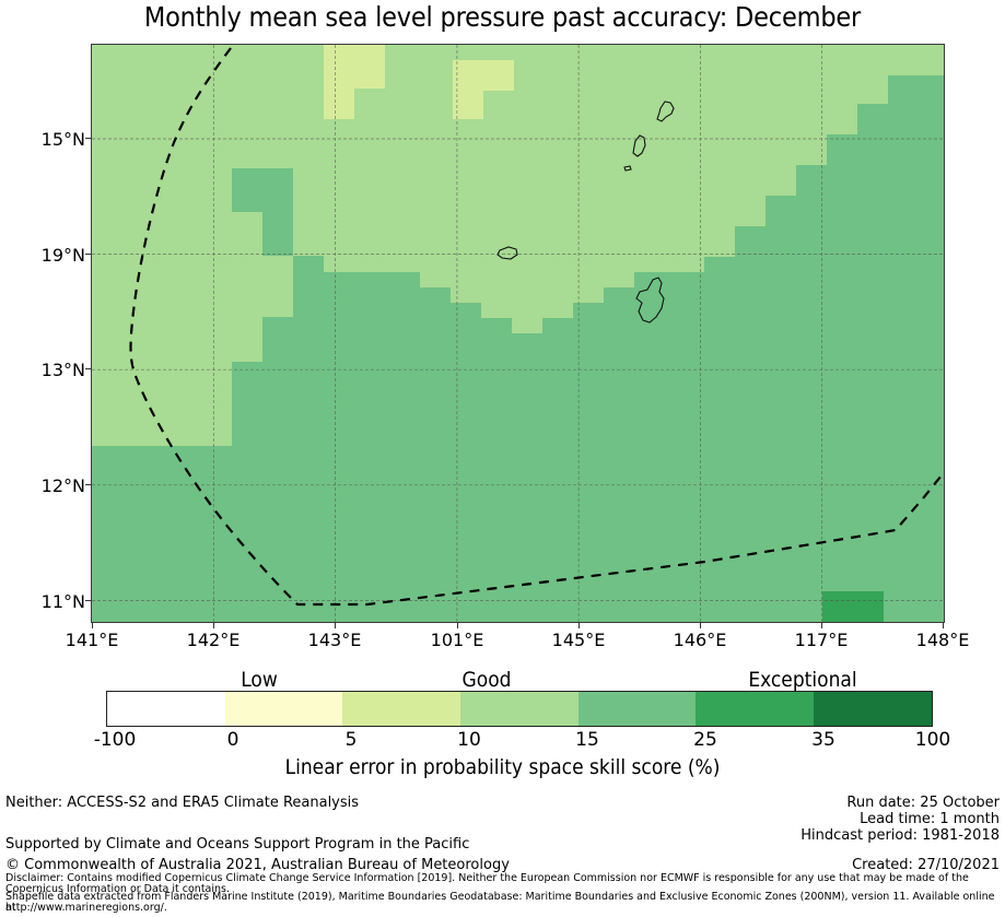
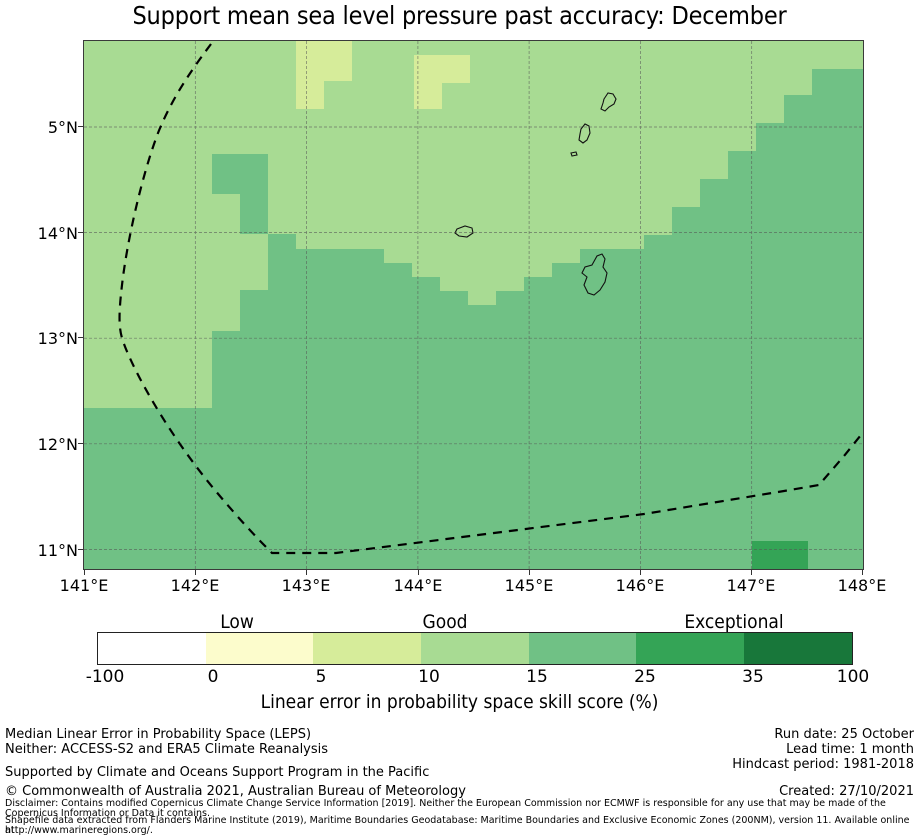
- Monthly mean sea level pressure past accuracy: December
+ Support mean sea level pressure past accuracy: December
- 15°N
+ 5°N
- 19°N
+ 14°N
  13°N
  12°N
  11°N
  141°E
  142°E
  143°E
- 101°E
+ 144°E
  145°E
  146°E
- 117°E
+ 147°E
  148°E
  Low
  Good
  Exceptional
  -100
  0
  5
  10
  15
  25
  35
  100
  Linear error in probability space skill score (%)
+ Median Linear Error in Probability Space (LEPS)
  Neither: ACCESS-S2 and ERA5 Climate Reanalysis
  Run date: 25 October
  Lead time: 1 month
  Hindcast period: 1981-2018
  Supported by Climate and Oceans Support Program in the Pacific
  Created: 27/10/2021
  © Commonwealth of Australia 2021, Australian Bureau of Meteorology
  Disclaimer: Contains modified Copernicus Climate Change Service Information [2019]. Neither the European Commission nor ECMWF is responsible for any use that may be made of the
  Copernicus Information or Data it contains.
  Shapefile data extracted from Flanders Marine Institute (2019), Maritime Boundaries Geodatabase: Maritime Boundaries and Exclusive Economic Zones (200NM), version 11. Available online at
  http://www.marineregions.org/.
